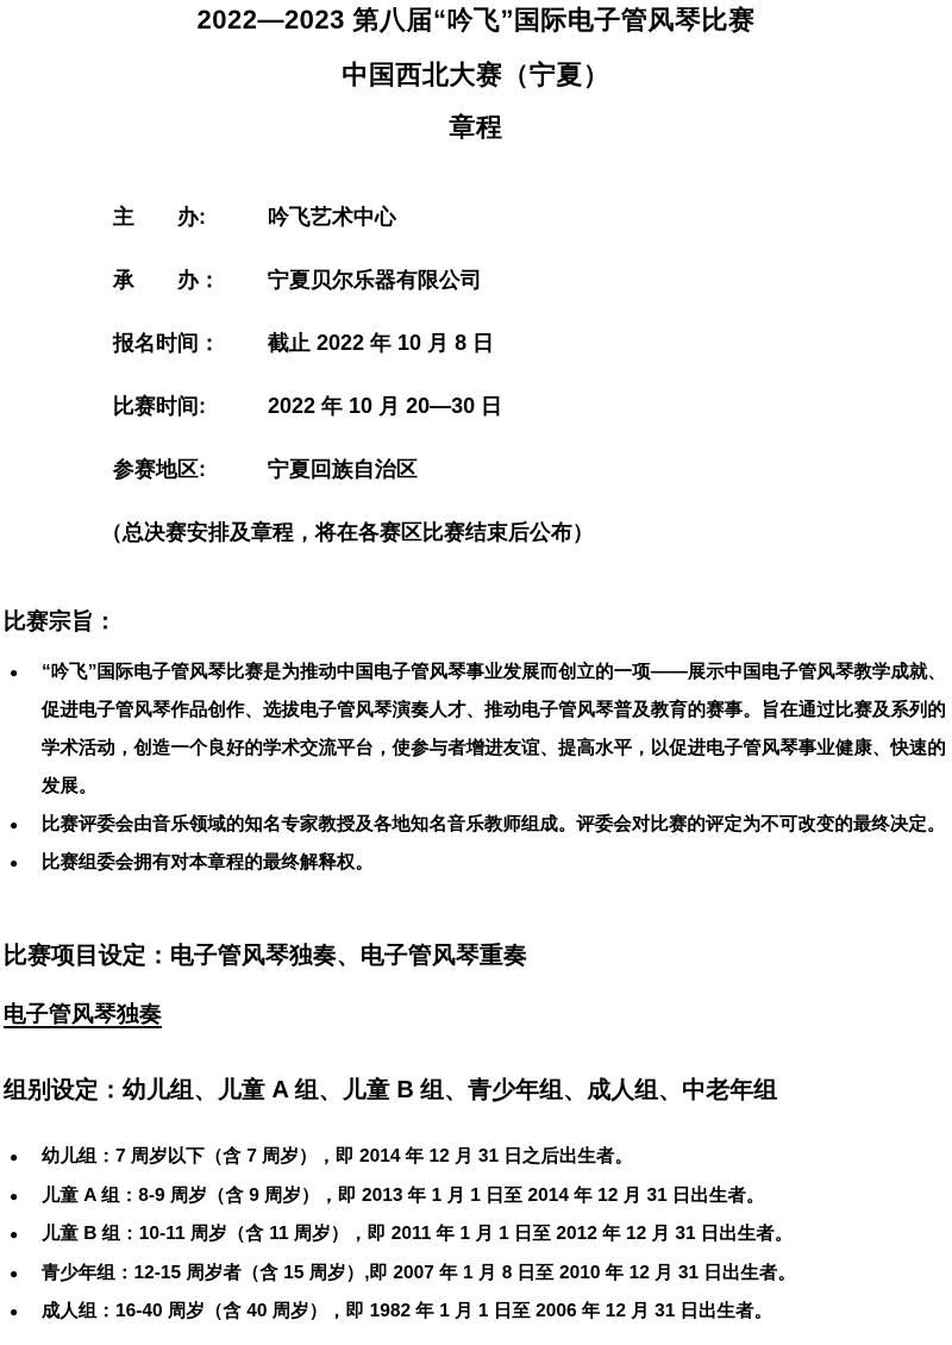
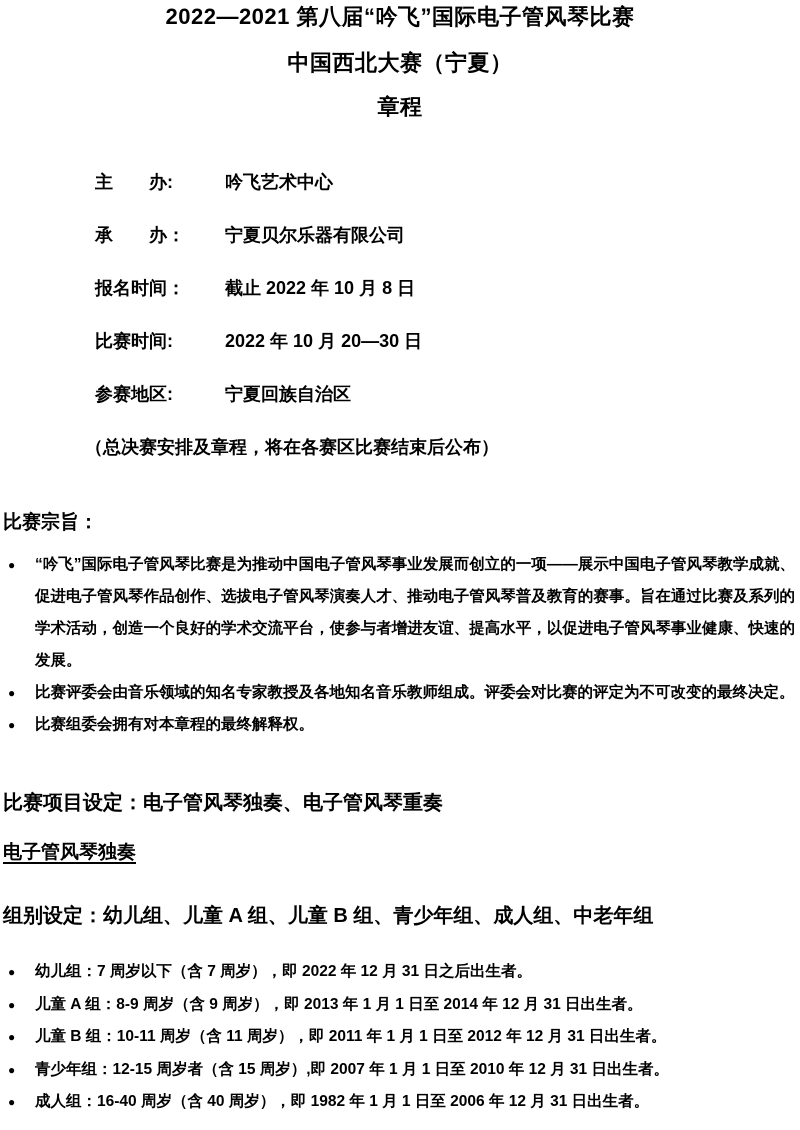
- 2022—2023 第八届“吟飞”国际电子管风琴比赛
+ 2022—2021 第八届“吟飞”国际电子管风琴比赛
  中国西北大赛（宁夏）
  章程
  主 办:
  吟飞艺术中心
  承 办：
  宁夏贝尔乐器有限公司
  报名时间：
  截止 2022 年 10 月 8 日
  比赛时间:
  2022 年 10 月 20—30 日
  参赛地区:
  宁夏回族自治区
  （总决赛安排及章程，将在各赛区比赛结束后公布）
  比赛宗旨：
  ●
  “吟飞”国际电子管风琴比赛是为推动中国电子管风琴事业发展而创立的一项——展示中国电子管风琴教学成就、促进电子管风琴作品创作、选拔电子管风琴演奏人才、推动电子管风琴普及教育的赛事。旨在通过比赛及系列的学术活动，创造一个良好的学术交流平台，使参与者增进友谊、提高水平，以促进电子管风琴事业健康、快速的发展。
  ●
  比赛评委会由音乐领域的知名专家教授及各地知名音乐教师组成。评委会对比赛的评定为不可改变的最终决定。
  ●
  比赛组委会拥有对本章程的最终解释权。
  比赛项目设定：电子管风琴独奏、电子管风琴重奏
  电子管风琴独奏
  组别设定：幼儿组、儿童 A 组、儿童 B 组、青少年组、成人组、中老年组
  ●
- 幼儿组：7 周岁以下（含 7 周岁），即 2014 年 12 月 31 日之后出生者。
+ 幼儿组：7 周岁以下（含 7 周岁），即 2022 年 12 月 31 日之后出生者。
  ●
  儿童 A 组：8-9 周岁（含 9 周岁），即 2013 年 1 月 1 日至 2014 年 12 月 31 日出生者。
  ●
  儿童 B 组：10-11 周岁（含 11 周岁），即 2011 年 1 月 1 日至 2012 年 12 月 31 日出生者。
  ●
- 青少年组：12-15 周岁者（含 15 周岁）,即 2007 年 1 月 8 日至 2010 年 12 月 31 日出生者。
+ 青少年组：12-15 周岁者（含 15 周岁）,即 2007 年 1 月 1 日至 2010 年 12 月 31 日出生者。
  ●
  成人组：16-40 周岁（含 40 周岁），即 1982 年 1 月 1 日至 2006 年 12 月 31 日出生者。
